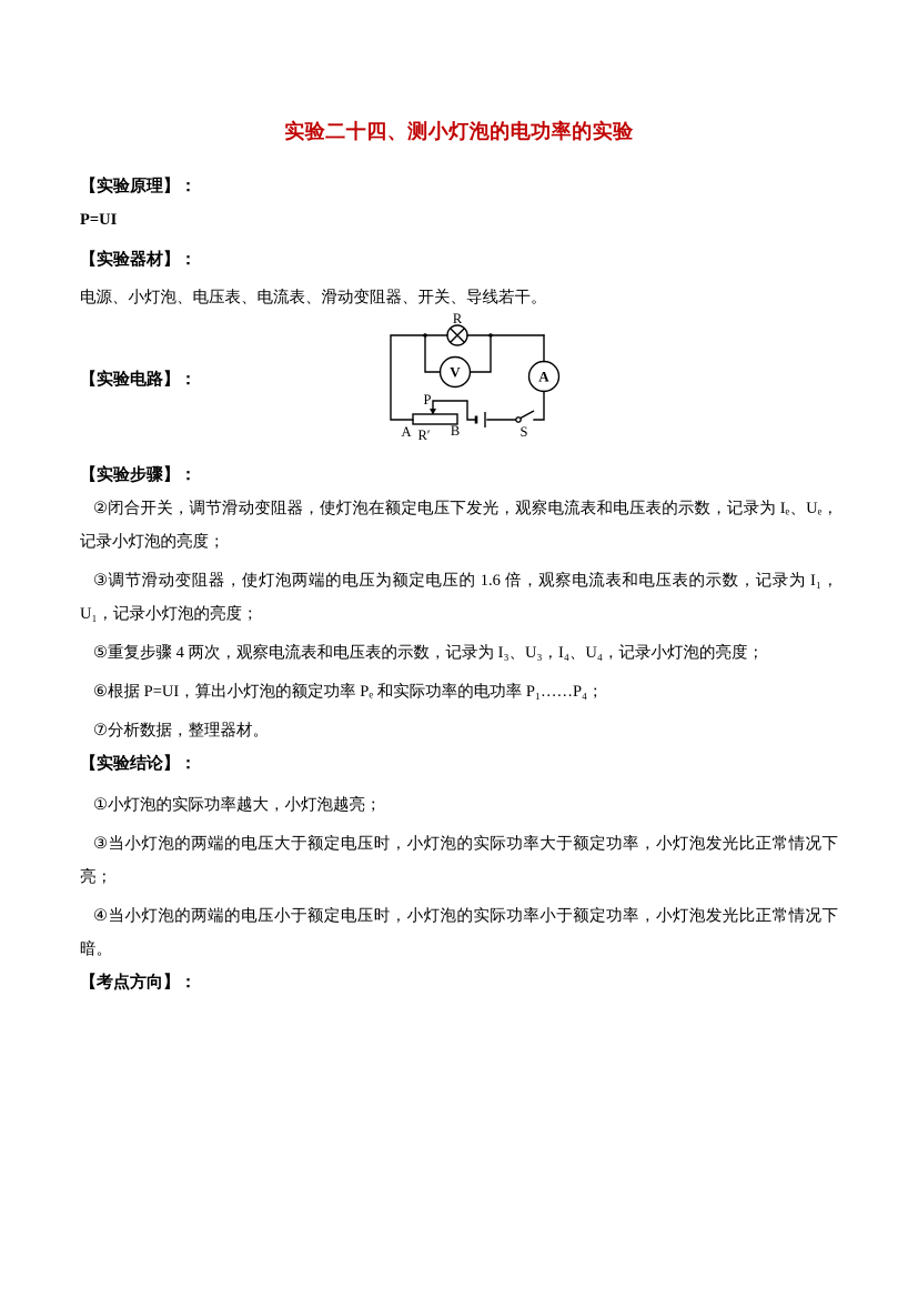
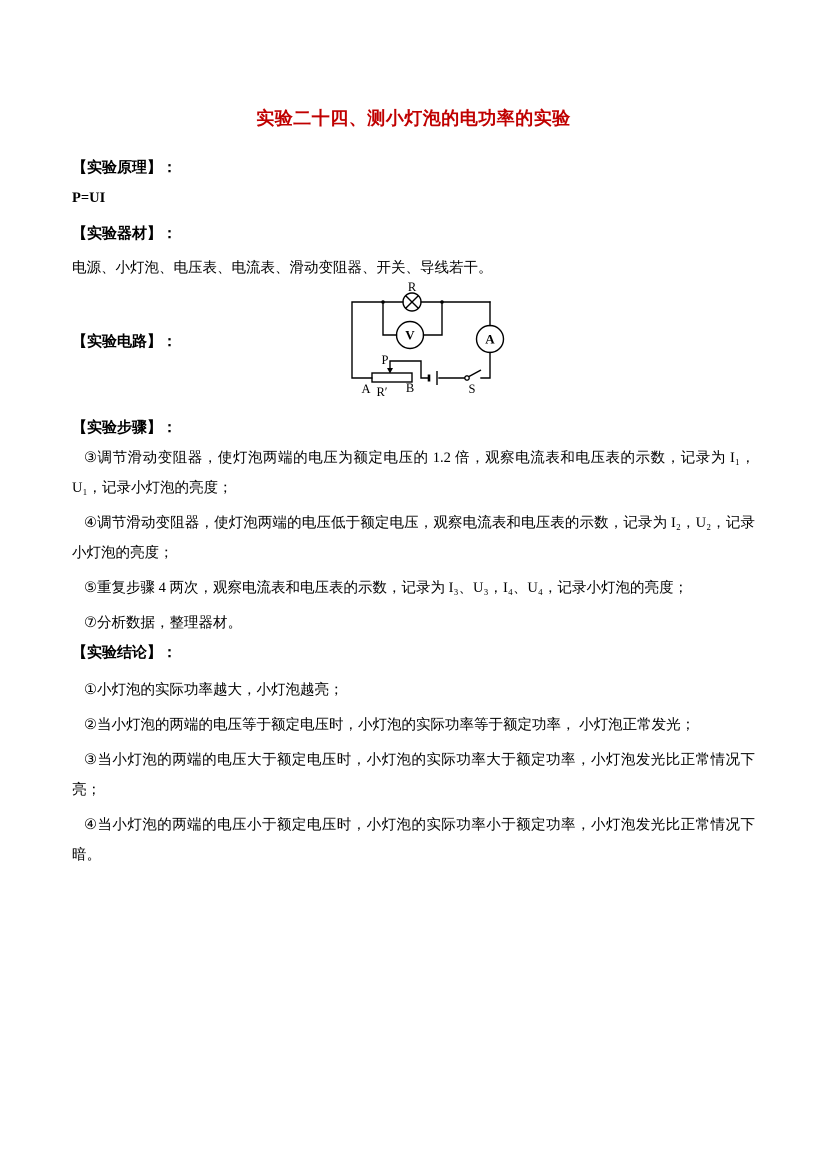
  实验二十四、测小灯泡的电功率的实验
  【实验原理】：
  P=UI
  【实验器材】：
  电源、小灯泡、电压表、电流表、滑动变阻器、开关、导线若干。
  【实验电路】：
  R
  V
  A
  P
  A
  R′
  B
  S
  【实验步骤】：
- ②闭合开关，调节滑动变阻器，使灯泡在额定电压下发光，观察电流表和电压表的示数，记录为 Iₑ、Uₑ，记录小灯泡的亮度；
- ③调节滑动变阻器，使灯泡两端的电压为额定电压的 1.6 倍，观察电流表和电压表的示数，记录为 I₁，U₁，记录小灯泡的亮度；
+ ③调节滑动变阻器，使灯泡两端的电压为额定电压的 1.2 倍，观察电流表和电压表的示数，记录为 I₁，U₁，记录小灯泡的亮度；
+ ④调节滑动变阻器，使灯泡两端的电压低于额定电压，观察电流表和电压表的示数，记录为 I₂，U₂，记录小灯泡的亮度；
  ⑤重复步骤 4 两次，观察电流表和电压表的示数，记录为 I₃、U₃，I₄、U₄，记录小灯泡的亮度；
- ⑥根据 P=UI，算出小灯泡的额定功率 Pₑ 和实际功率的电功率 P₁……P₄；
  ⑦分析数据，整理器材。
  【实验结论】：
  ①小灯泡的实际功率越大，小灯泡越亮；
+ ②当小灯泡的两端的电压等于额定电压时，小灯泡的实际功率等于额定功率， 小灯泡正常发光；
  ③当小灯泡的两端的电压大于额定电压时，小灯泡的实际功率大于额定功率，小灯泡发光比正常情况下亮；
  ④当小灯泡的两端的电压小于额定电压时，小灯泡的实际功率小于额定功率，小灯泡发光比正常情况下暗。
- 【考点方向】：
